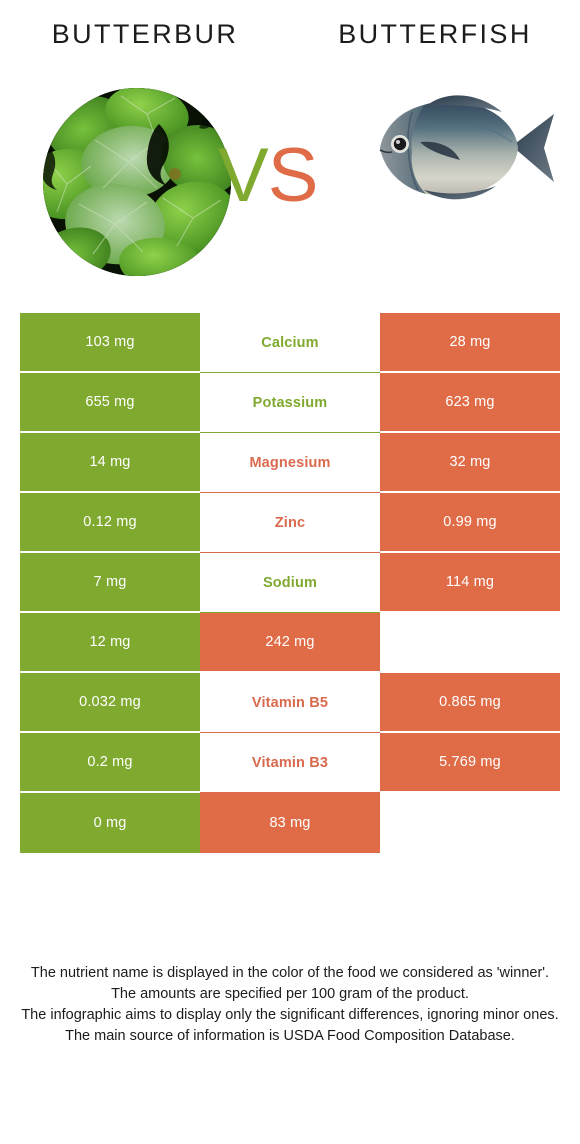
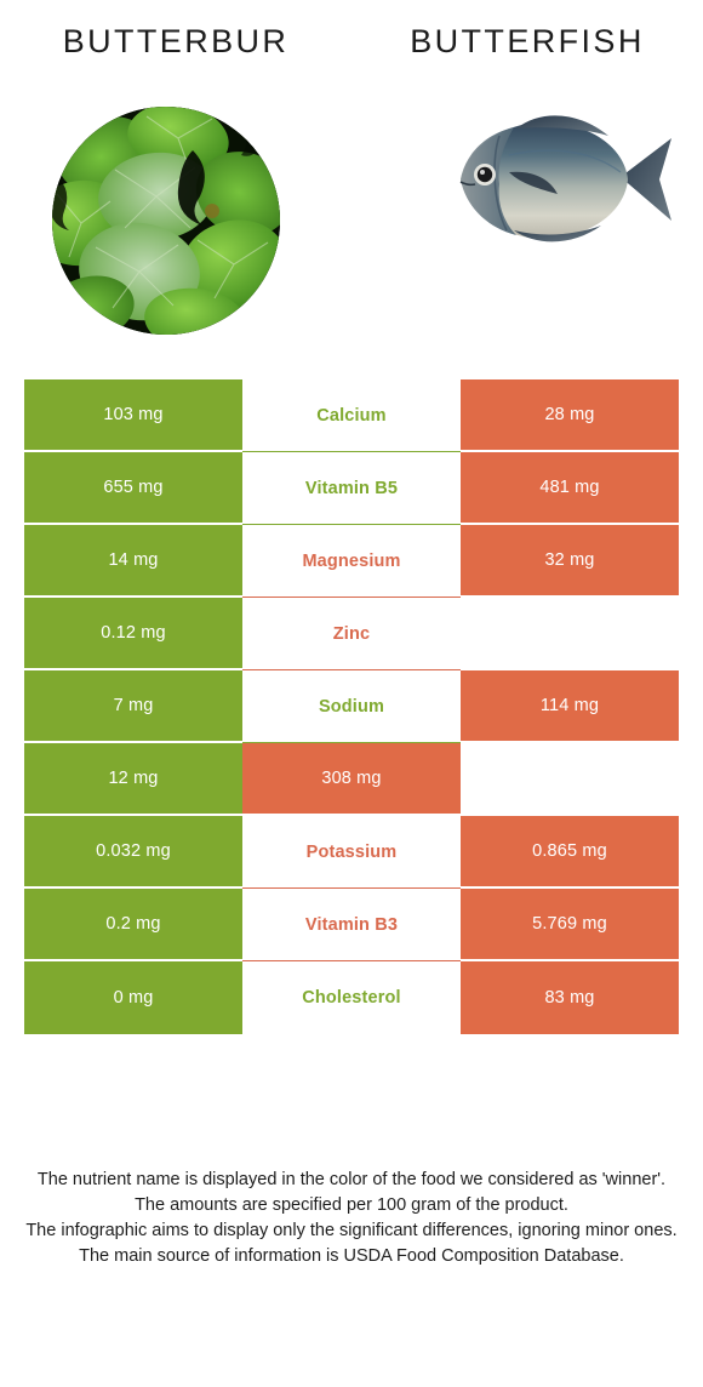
  BUTTERBUR
  BUTTERFISH
- VS
  103 mg
  Calcium
  28 mg
  655 mg
- Potassium
+ Vitamin B5
- 623 mg
+ 481 mg
  14 mg
  Magnesium
  32 mg
  0.12 mg
  Zinc
- 0.99 mg
  7 mg
  Sodium
  114 mg
  12 mg
- 242 mg
+ 308 mg
  0.032 mg
- Vitamin B5
+ Potassium
  0.865 mg
  0.2 mg
  Vitamin B3
  5.769 mg
  0 mg
+ Cholesterol
  83 mg
  The nutrient name is displayed in the color of the food we considered as 'winner'.
  The amounts are specified per 100 gram of the product.
  The infographic aims to display only the significant differences, ignoring minor ones.
  The main source of information is USDA Food Composition Database.
